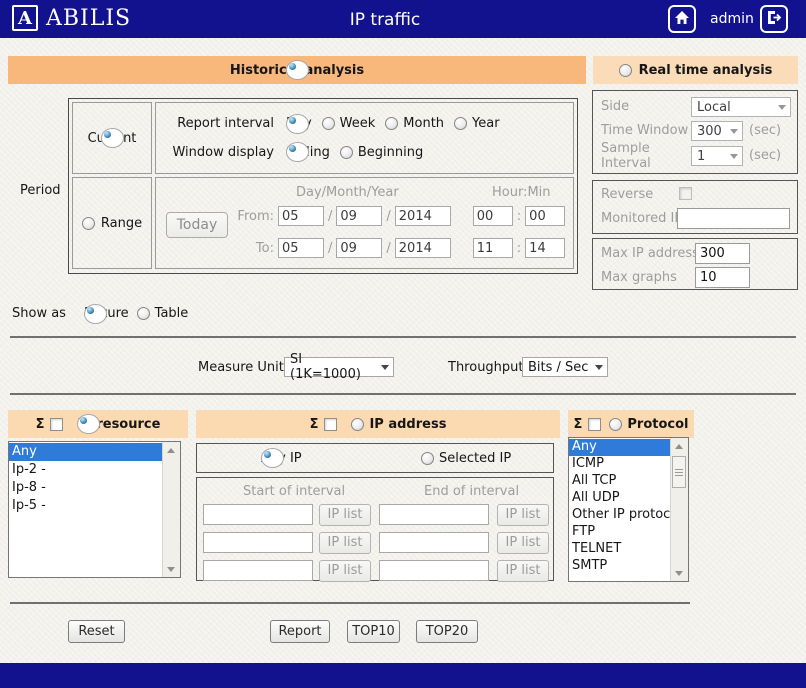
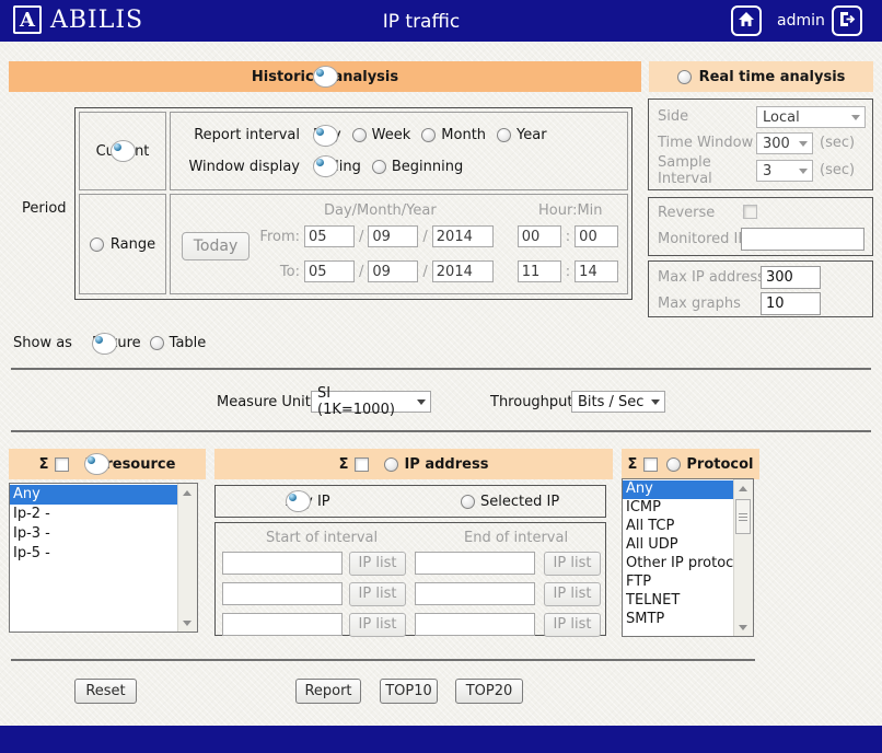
  A
  ABILIS
  IP traffic
  admin
  Historic analysis
  Real time analysis
  Period
  Report interval
  Week
  Month
  Year
  Window display
  Beginning
  Range
  Today
  Day/Month/Year
  Hour:Min
  From:
  05
  /
  09
  /
  2014
  00
  :
  00
  To:
  05
  /
  09
  /
  2014
  11
  :
  14
  Side
  Local
  Time Window
  300
  (sec)
  Sample Interval
- 1
+ 3
  (sec)
  Reverse
  Monitored I
  Max IP addres
  300
  Max graphs
  10
  Show as
  Table
  Measure Unit
  SI (1K=1000)
  Throughput
  Bits / Sec
  Σ
  esource
  Σ
  IP address
  Σ
  Protocol
  Any
  Ip-2 -
- Ip-8 -
+ Ip-3 -
  Ip-5 -
  Selected IP
  Start of interval
  End of interval
  IP list
  IP list
  IP list
  IP list
  IP list
  IP list
  Any
  ICMP
  All TCP
  All UDP
  Other IP protoc
  FTP
  TELNET
  SMTP
  Reset
  Report
  TOP10
  TOP20
